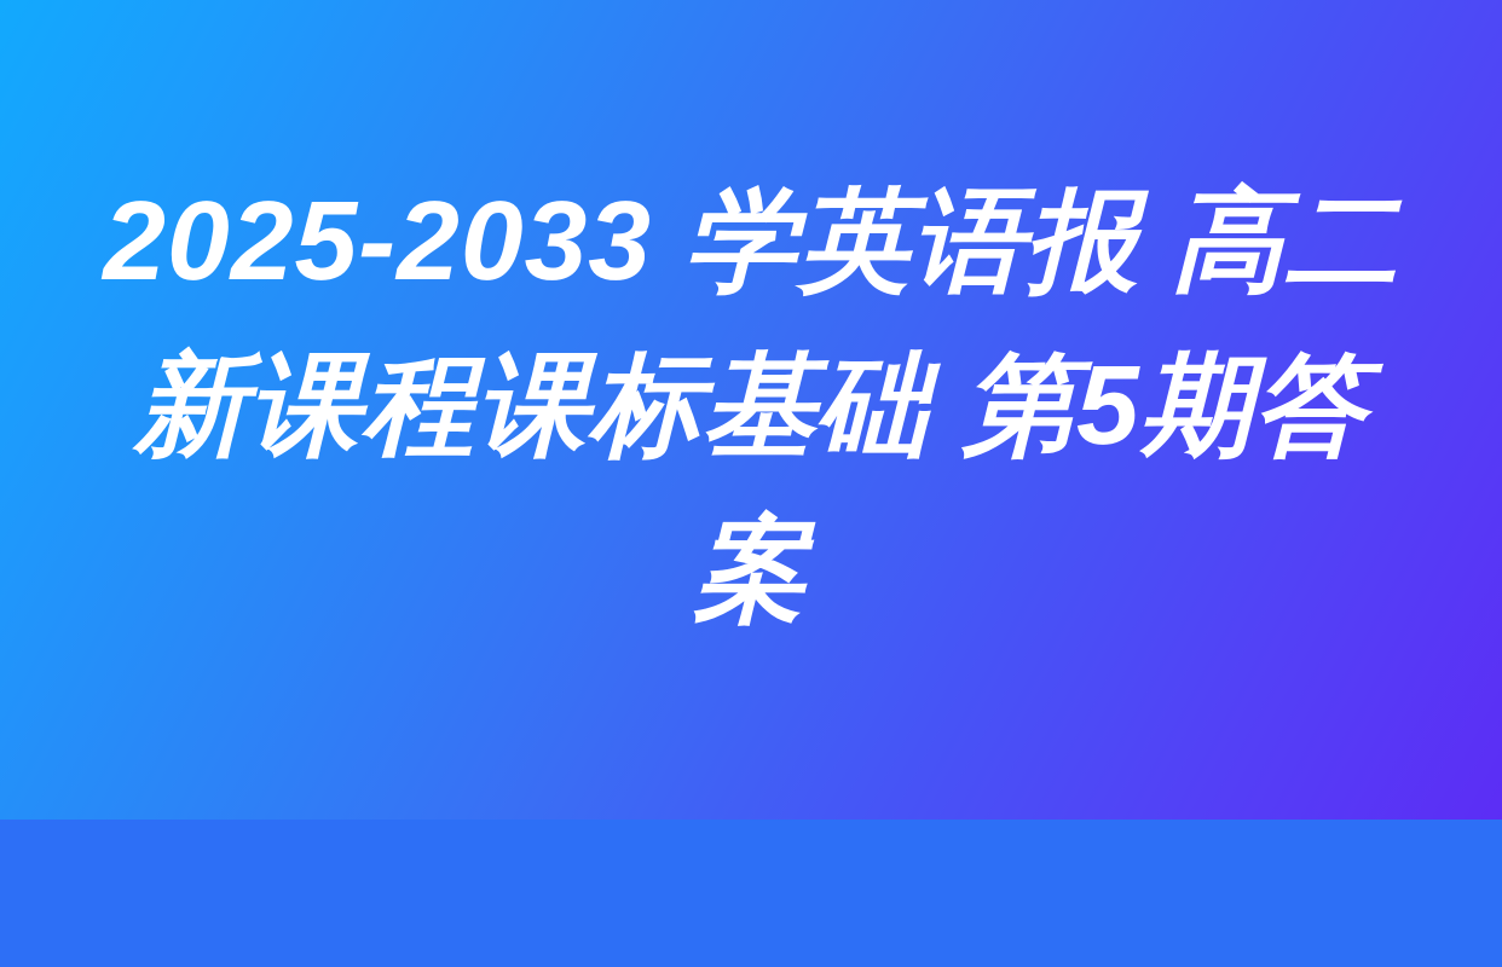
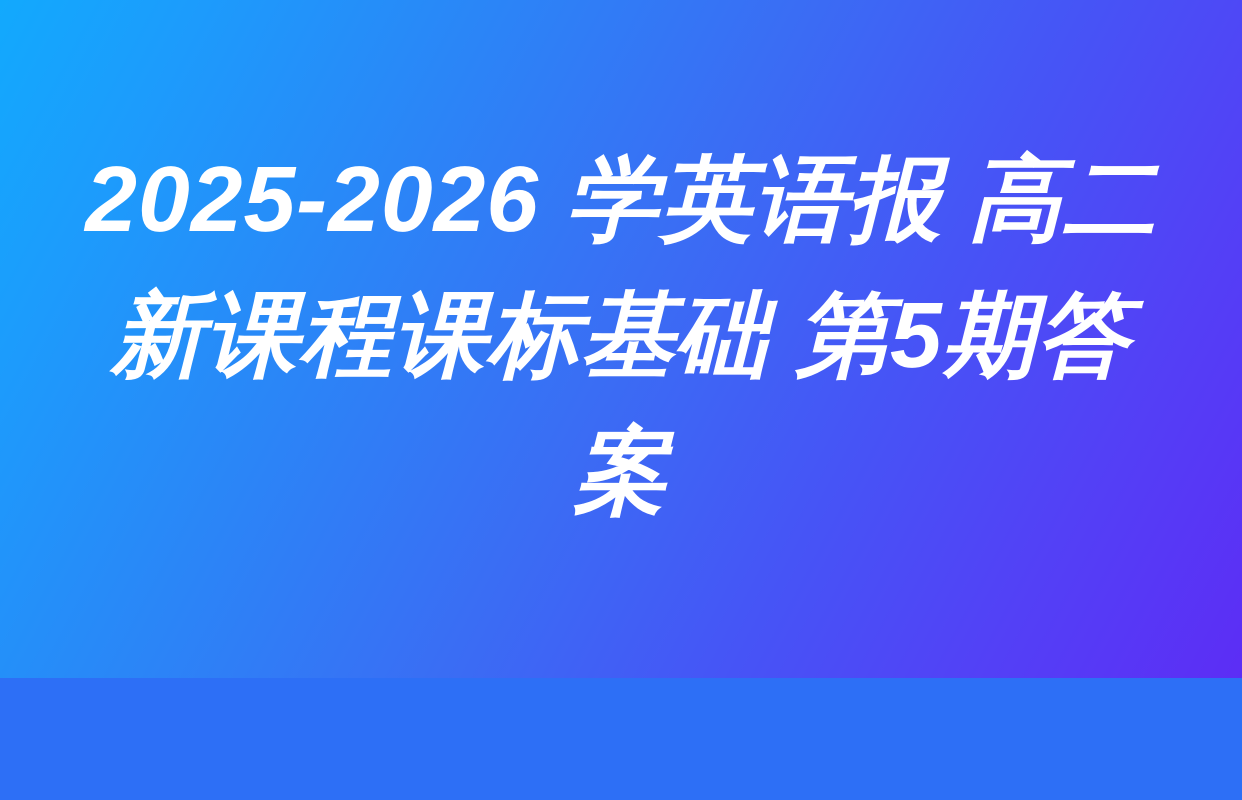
- 2025-2033 学英语报 高二 新课程课标基础 第5期答案
+ 2025-2026 学英语报 高二 新课程课标基础 第5期答案
